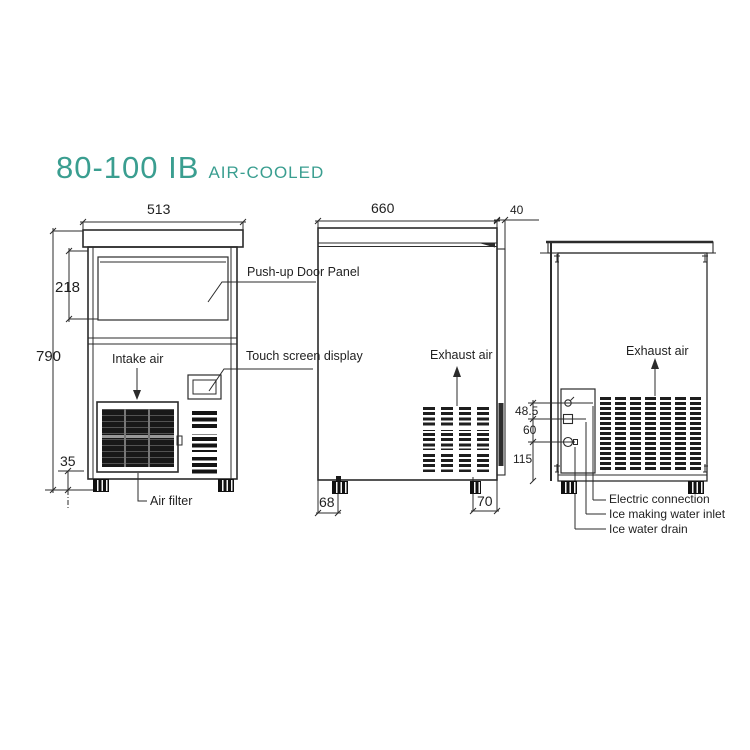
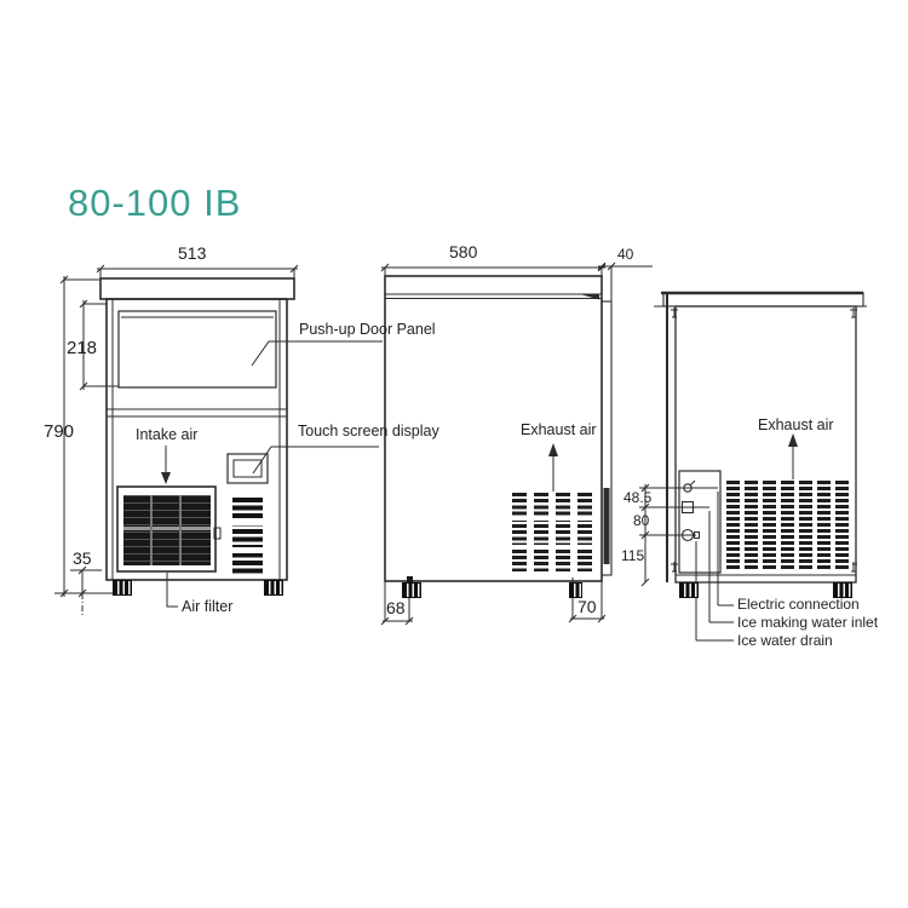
  80-100 IB
- AIR-COOLED
  513
  218
  790
  35
- 660
+ 580
  40
  68
  70
  48.5
- 60
+ 80
  115
  Push-up Door Panel
  Touch screen display
  Intake air
  Air filter
  Exhaust air
  Exhaust air
  Electric connection
  Ice making water inlet
  Ice water drain
